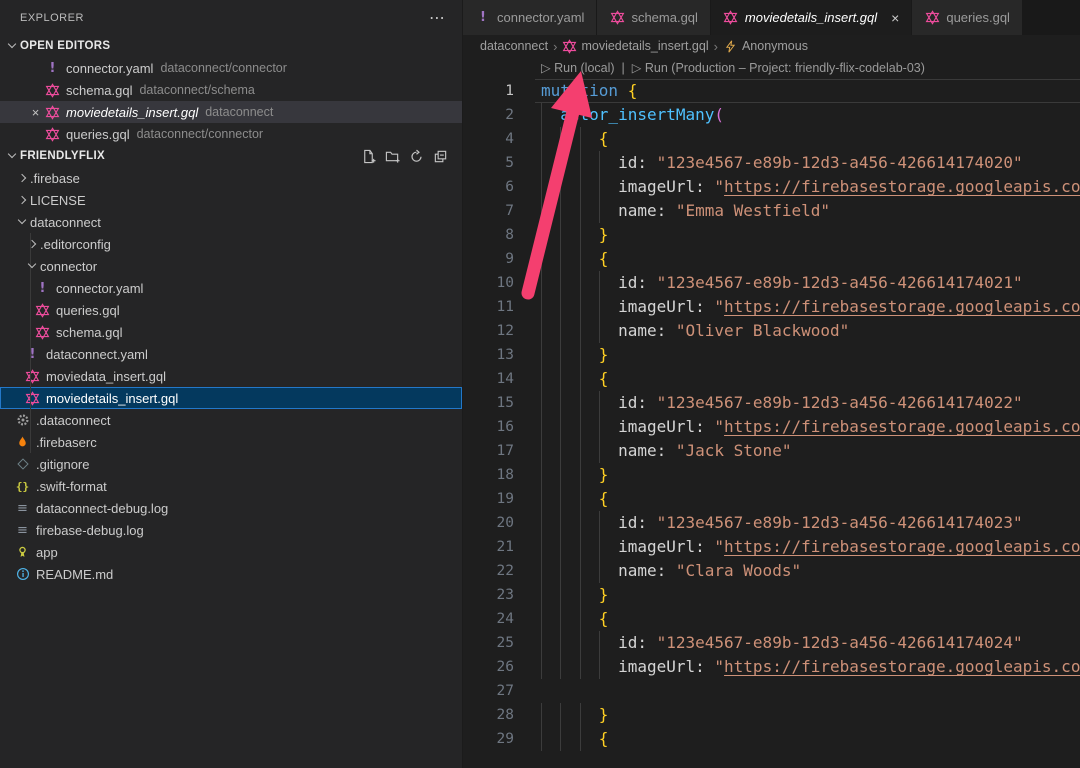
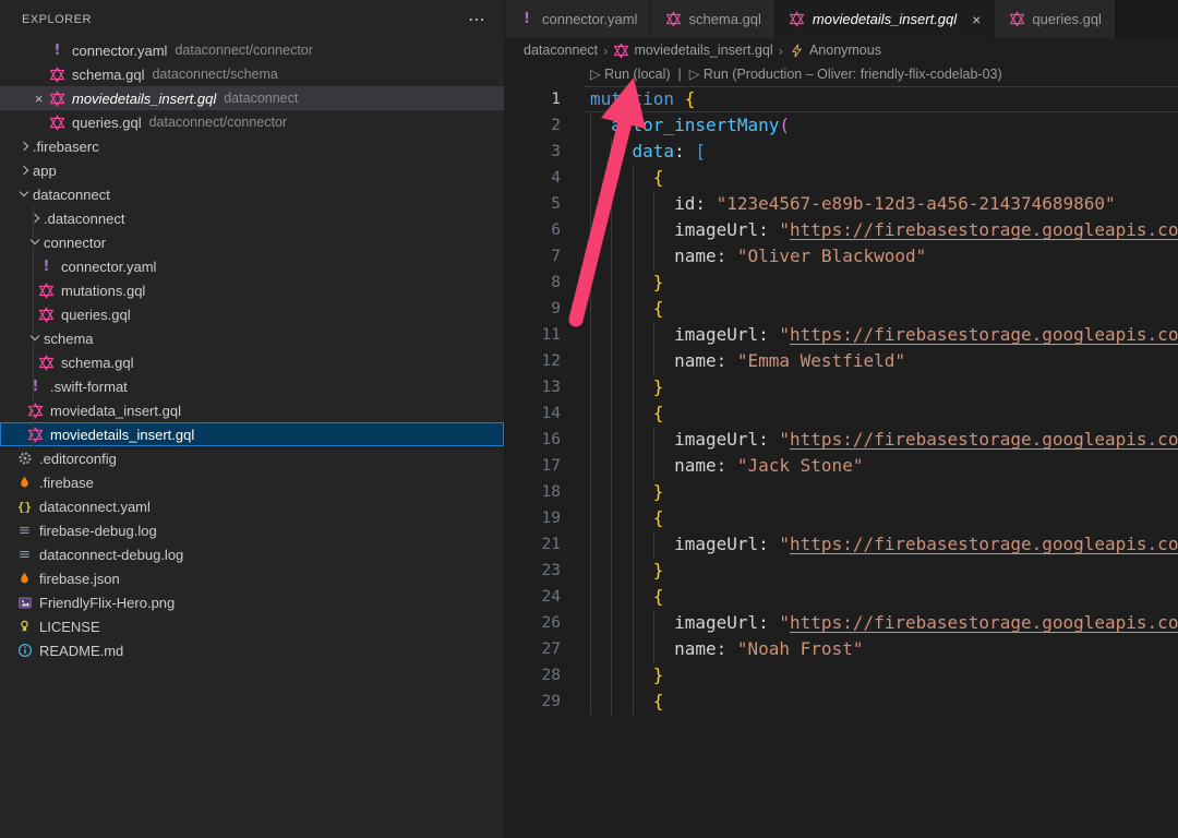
  EXPLORER
  ⋯
- OPEN EDITORS
  !
  connector.yaml
  dataconnect/connector
  schema.gql
  dataconnect/schema
  ×
  moviedetails_insert.gql
  dataconnect
  queries.gql
  dataconnect/connector
- FRIENDLYFLIX
- .firebase
+ .firebaserc
- LICENSE
+ app
  dataconnect
- .editorconfig
+ .dataconnect
  connector
  !
  connector.yaml
+ mutations.gql
  queries.gql
+ schema
  schema.gql
  !
- dataconnect.yaml
+ .swift-format
  moviedata_insert.gql
  moviedetails_insert.gql
- .dataconnect
+ .editorconfig
- .firebaserc
+ .firebase
- .gitignore
  {}
- .swift-format
+ dataconnect.yaml
  ≡
- dataconnect-debug.log
+ firebase-debug.log
  ≡
- firebase-debug.log
+ dataconnect-debug.log
+ firebase.json
+ FriendlyFlix-Hero.png
- app
+ LICENSE
  README.md
  !
  connector.yaml
  schema.gql
  moviedetails_insert.gql
  ×
  queries.gql
  dataconnect
  ›
  moviedetails_insert.gql
  ›
  Anonymous
- ▷ Run (local) | ▷ Run (Production – Project: friendly-flix-codelab-03)
+ ▷ Run (local) | ▷ Run (Production – Oliver: friendly-flix-codelab-03)
  1
  mution {
  2
  aor_insertMany(
+ 3
+ data: [
  4
  {
  5
- id: "123e4567-e89b-12d3-a456-426614174020"
+ id: "123e4567-e89b-12d3-a456-214374689860"
  6
  imageUrl: "https://firebasestorage.googleapis.co
  7
- name: "Emma Westfield"
+ name: "Oliver Blackwood"
  8
  }
  9
  {
- 10
- id: "123e4567-e89b-12d3-a456-426614174021"
  11
  imageUrl: "https://firebasestorage.googleapis.co
  12
- name: "Oliver Blackwood"
+ name: "Emma Westfield"
  13
  }
  14
  {
- 15
- id: "123e4567-e89b-12d3-a456-426614174022"
  16
  imageUrl: "https://firebasestorage.googleapis.co
  17
  name: "Jack Stone"
  18
  }
  19
  {
- 20
- id: "123e4567-e89b-12d3-a456-426614174023"
  21
  imageUrl: "https://firebasestorage.googleapis.co
- 22
- name: "Clara Woods"
  23
  }
  24
  {
- 25
- id: "123e4567-e89b-12d3-a456-426614174024"
  26
  imageUrl: "https://firebasestorage.googleapis.co
  27
+ name: "Noah Frost"
  28
  }
  29
  {
